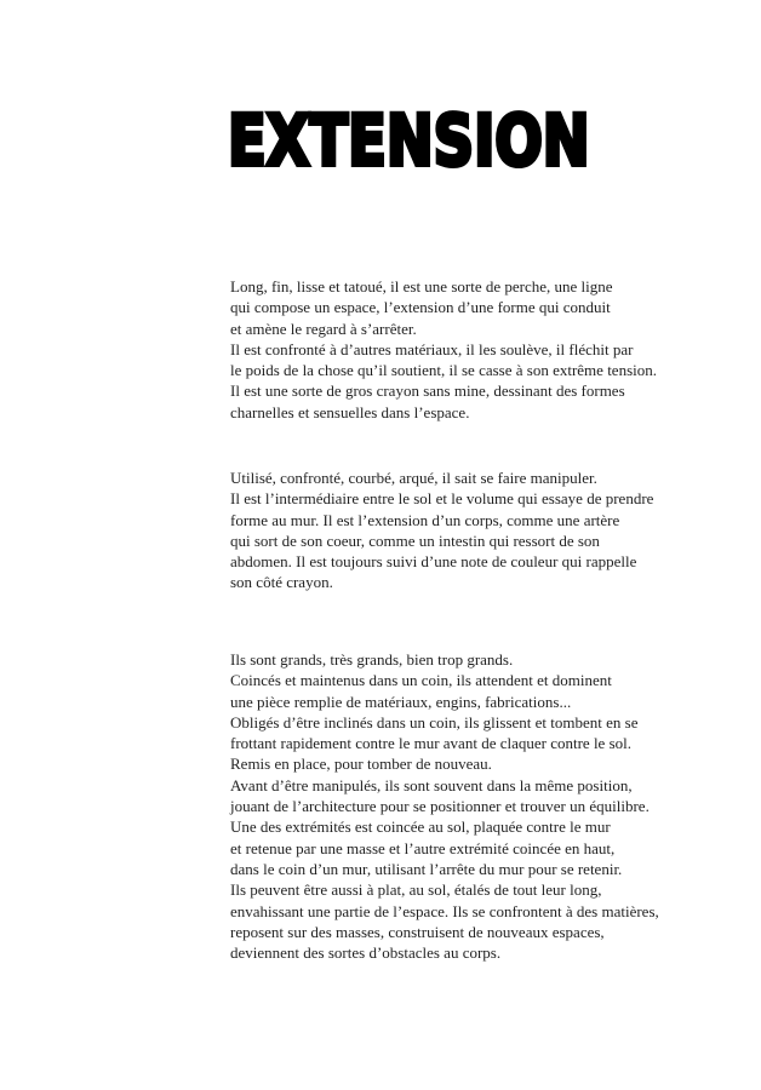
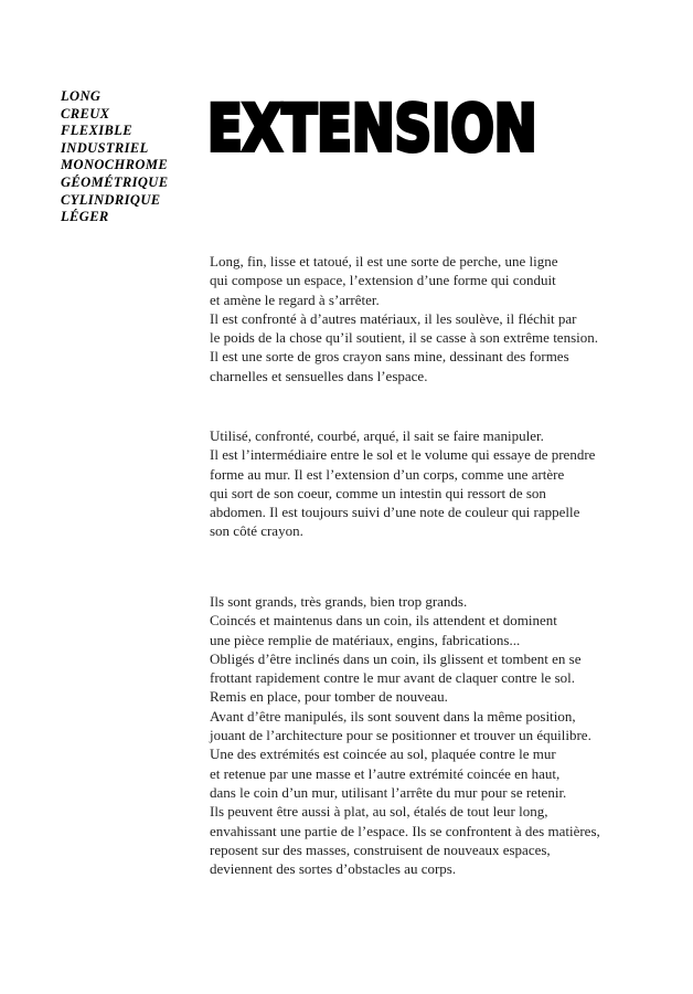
+ LONG
+ CREUX
+ FLEXIBLE
+ INDUSTRIEL
+ MONOCHROME
+ GÉOMÉTRIQUE
+ CYLINDRIQUE
+ LÉGER
  EXTENSION
  Long, fin, lisse et tatoué, il est une sorte de perche, une ligne
  qui compose un espace, l’extension d’une forme qui conduit
  et amène le regard à s’arrêter.
  Il est confronté à d’autres matériaux, il les soulève, il fléchit par
  le poids de la chose qu’il soutient, il se casse à son extrême tension.
  Il est une sorte de gros crayon sans mine, dessinant des formes
  charnelles et sensuelles dans l’espace.
  Utilisé, confronté, courbé, arqué, il sait se faire manipuler.
  Il est l’intermédiaire entre le sol et le volume qui essaye de prendre
  forme au mur. Il est l’extension d’un corps, comme une artère
  qui sort de son coeur, comme un intestin qui ressort de son
  abdomen. Il est toujours suivi d’une note de couleur qui rappelle
  son côté crayon.
  Ils sont grands, très grands, bien trop grands.
  Coincés et maintenus dans un coin, ils attendent et dominent
  une pièce remplie de matériaux, engins, fabrications...
  Obligés d’être inclinés dans un coin, ils glissent et tombent en se
  frottant rapidement contre le mur avant de claquer contre le sol.
  Remis en place, pour tomber de nouveau.
  Avant d’être manipulés, ils sont souvent dans la même position,
  jouant de l’architecture pour se positionner et trouver un équilibre.
  Une des extrémités est coincée au sol, plaquée contre le mur
  et retenue par une masse et l’autre extrémité coincée en haut,
  dans le coin d’un mur, utilisant l’arrête du mur pour se retenir.
  Ils peuvent être aussi à plat, au sol, étalés de tout leur long,
  envahissant une partie de l’espace. Ils se confrontent à des matières,
  reposent sur des masses, construisent de nouveaux espaces,
  deviennent des sortes d’obstacles au corps.
